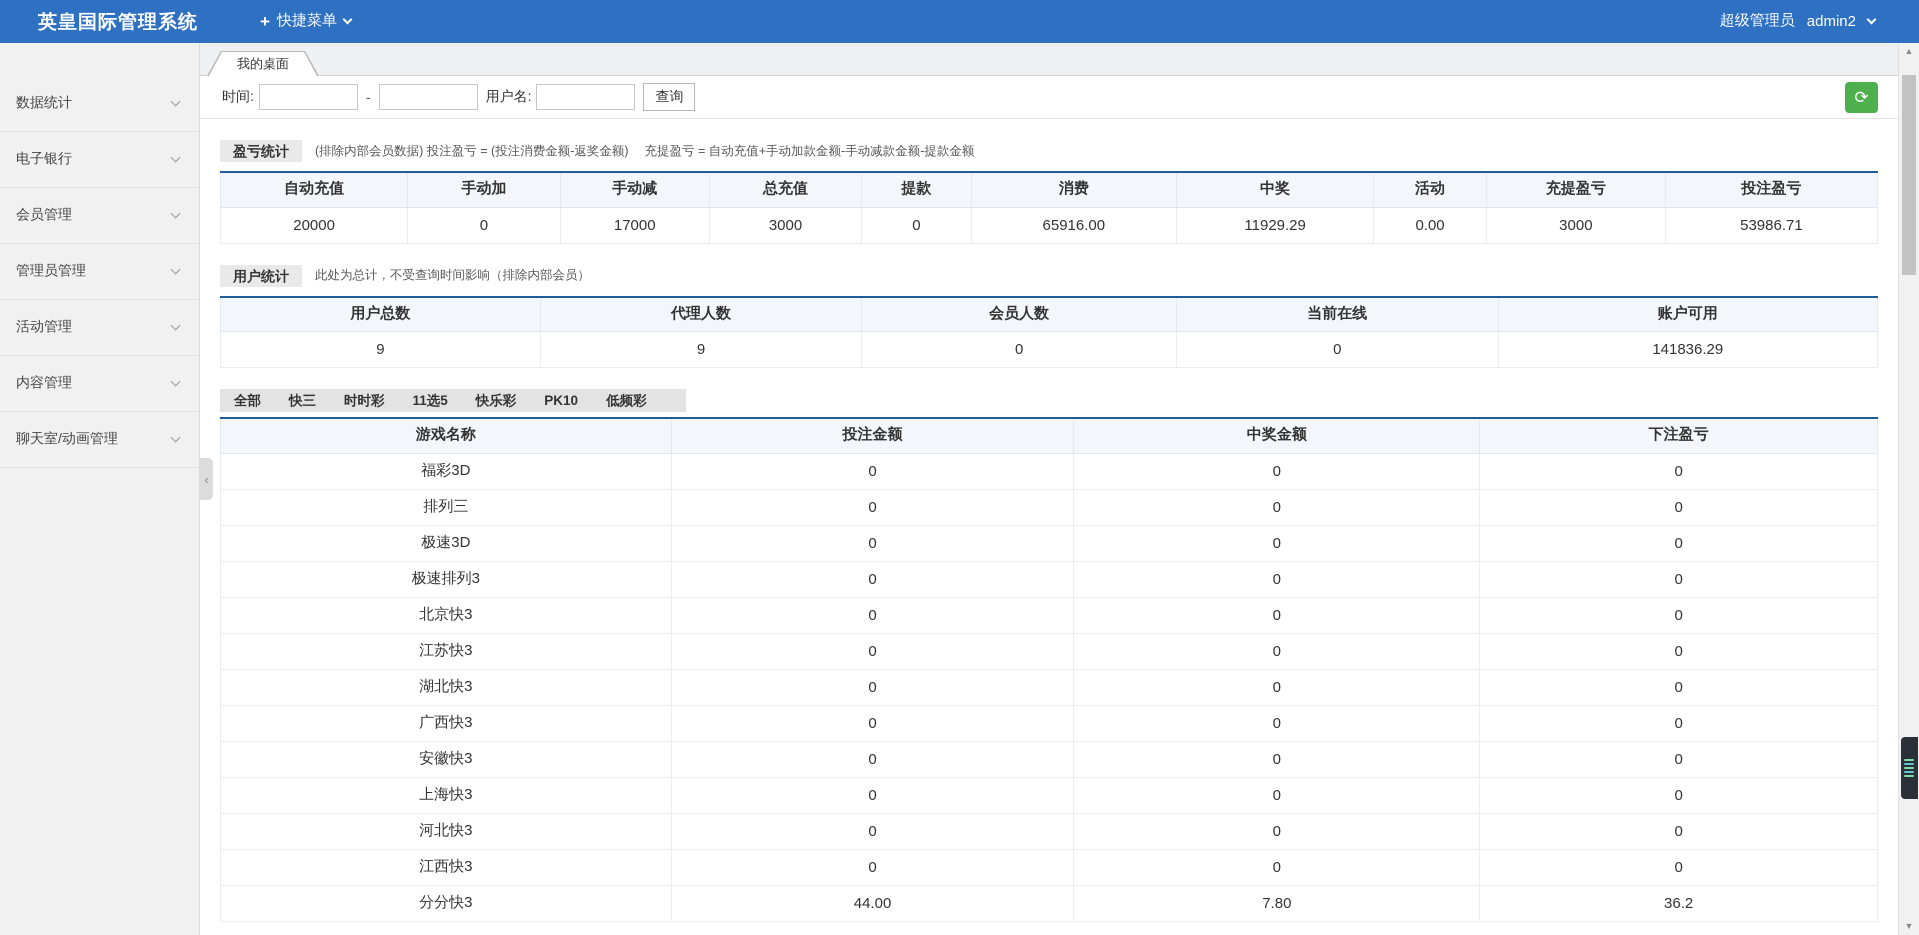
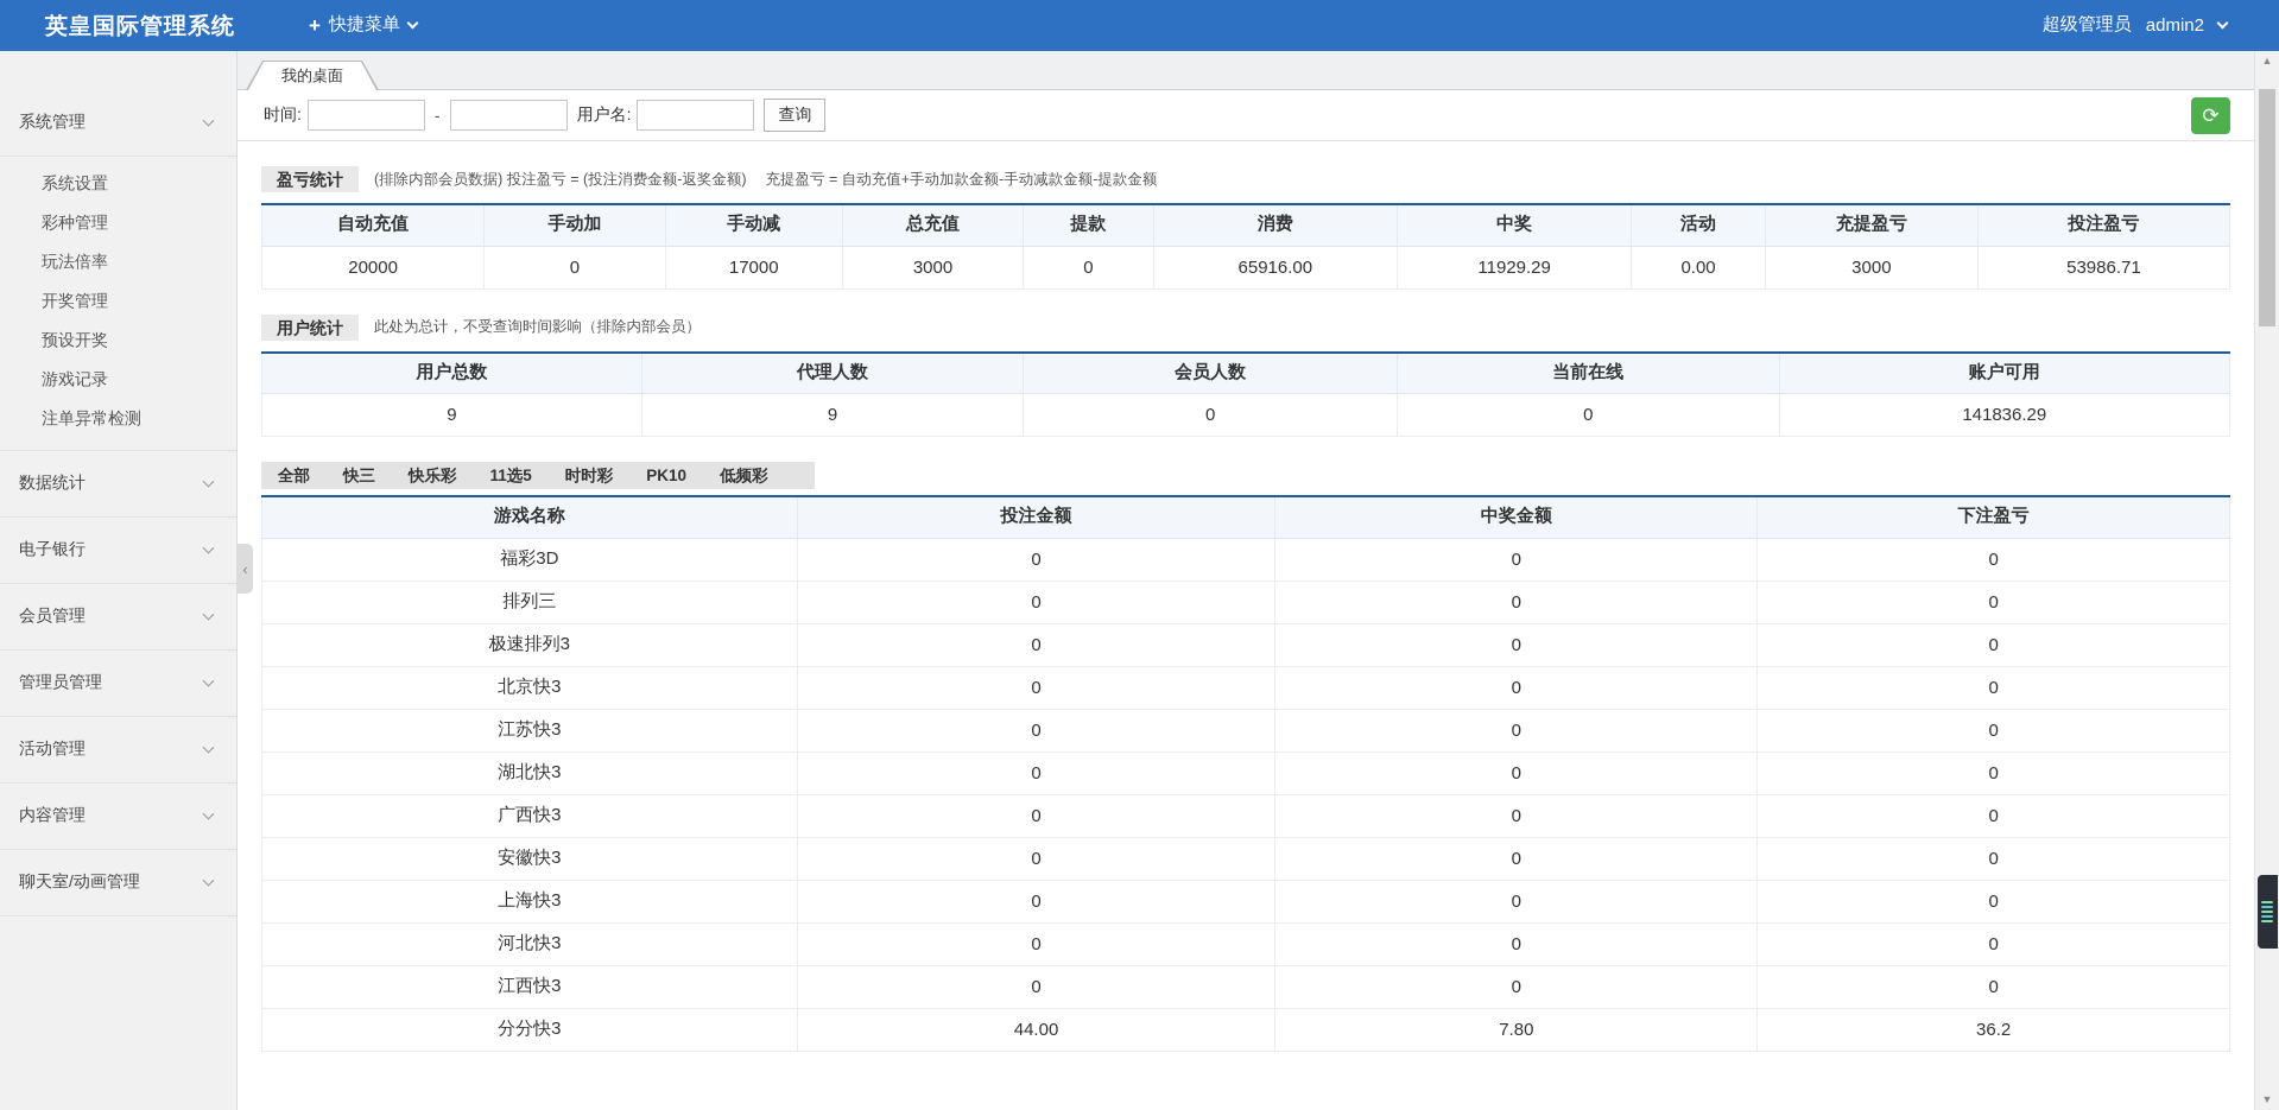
  英皇国际管理系统
  +
  快捷菜单
  超级管理员
  admin2
+ 系统管理
+ 系统设置
+ 彩种管理
+ 玩法倍率
+ 开奖管理
+ 预设开奖
+ 游戏记录
+ 注单异常检测
  数据统计
  电子银行
  会员管理
  管理员管理
  活动管理
  内容管理
  聊天室/动画管理
  ‹
  我的桌面
  时间:
  -
  用户名:
  查询
  ⟳
  盈亏统计
  (排除内部会员数据) 投注盈亏 = (投注消费金额-返奖金额) 充提盈亏 = 自动充值+手动加款金额-手动减款金额-提款金额
  自动充值	手动加	手动减	总充值	提款	消费	中奖	活动	充提盈亏	投注盈亏
  20000	0	17000	3000	0	65916.00	11929.29	0.00	3000	53986.71
  用户统计
  此处为总计，不受查询时间影响（排除内部会员）
  用户总数	代理人数	会员人数	当前在线	账户可用
  9	9	0	0	141836.29
  全部
  快三
- 时时彩
+ 快乐彩
  11选5
- 快乐彩
+ 时时彩
  PK10
  低频彩
  游戏名称	投注金额	中奖金额	下注盈亏
  福彩3D	0	0	0
  排列三	0	0	0
- 极速3D	0	0	0
  极速排列3	0	0	0
  北京快3	0	0	0
  江苏快3	0	0	0
  湖北快3	0	0	0
  广西快3	0	0	0
  安徽快3	0	0	0
  上海快3	0	0	0
  河北快3	0	0	0
  江西快3	0	0	0
  分分快3	44.00	7.80	36.2
  ▲
  ▼
